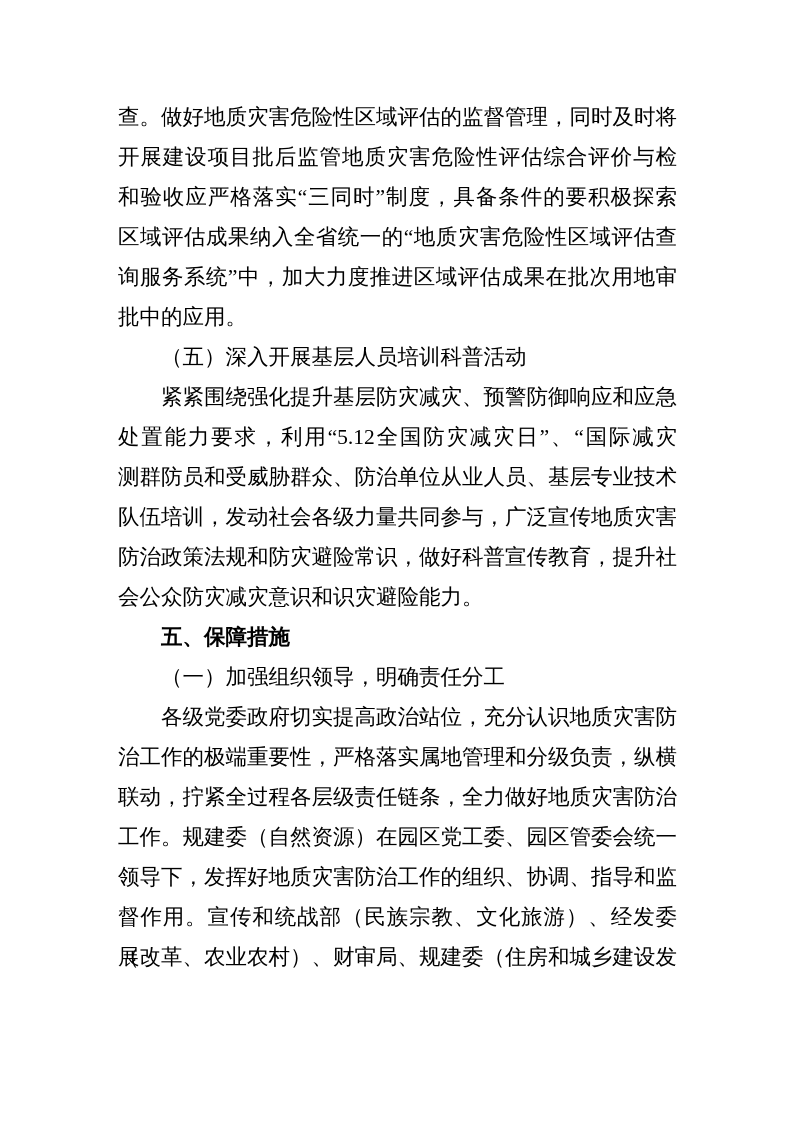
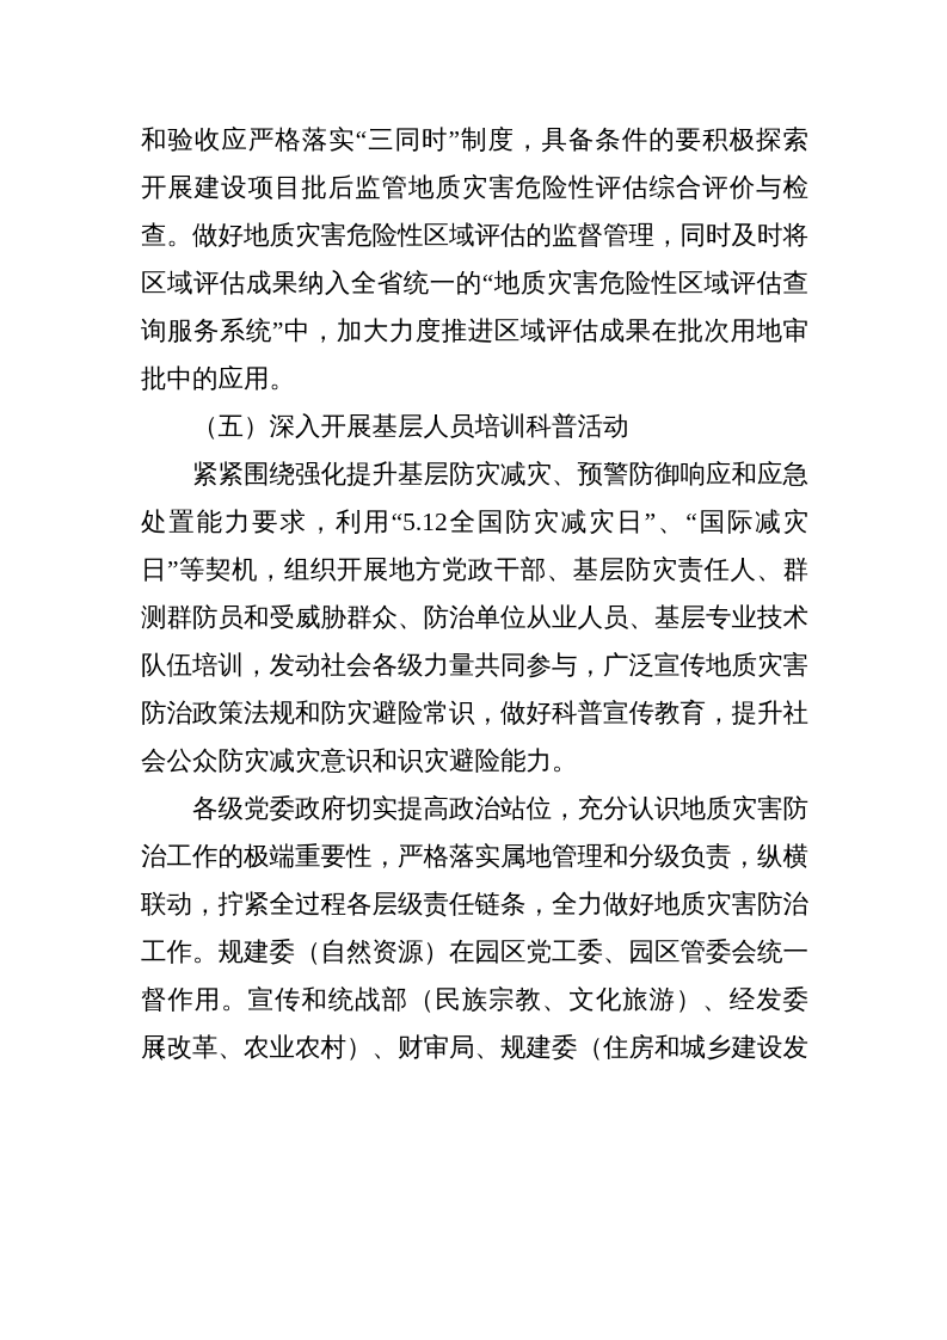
- 查。做好地质灾害危险性区域评估的监督管理，同时及时将
+ 和验收应严格落实“三同时”制度，具备条件的要积极探索
  开展建设项目批后监管地质灾害危险性评估综合评价与检
- 和验收应严格落实“三同时”制度，具备条件的要积极探索
+ 查。做好地质灾害危险性区域评估的监督管理，同时及时将
  区域评估成果纳入全省统一的“地质灾害危险性区域评估查
  询服务系统”中，加大力度推进区域评估成果在批次用地审
  批中的应用。
  （五）深入开展基层人员培训科普活动
  紧紧围绕强化提升基层防灾减灾、预警防御响应和应急
  处置能力要求，利用“5.12全国防灾减灾日”、“国际减灾
+ 日”等契机，组织开展地方党政干部、基层防灾责任人、群
  测群防员和受威胁群众、防治单位从业人员、基层专业技术
  队伍培训，发动社会各级力量共同参与，广泛宣传地质灾害
  防治政策法规和防灾避险常识，做好科普宣传教育，提升社
  会公众防灾减灾意识和识灾避险能力。
- 五、保障措施
- （一）加强组织领导，明确责任分工
  各级党委政府切实提高政治站位，充分认识地质灾害防
  治工作的极端重要性，严格落实属地管理和分级负责，纵横
  联动，拧紧全过程各层级责任链条，全力做好地质灾害防治
  工作。规建委（自然资源）在园区党工委、园区管委会统一
- 领导下，发挥好地质灾害防治工作的组织、协调、指导和监
  督作用。宣传和统战部（民族宗教、文化旅游）、经发委（发
  展改革、农业农村）、财审局、规建委（住房和城乡建设、
